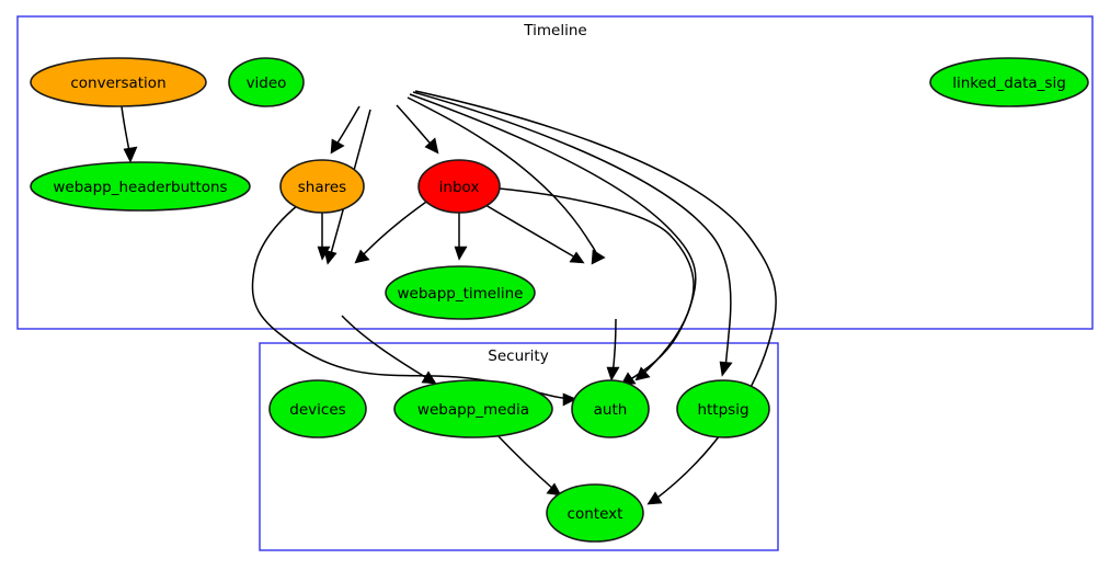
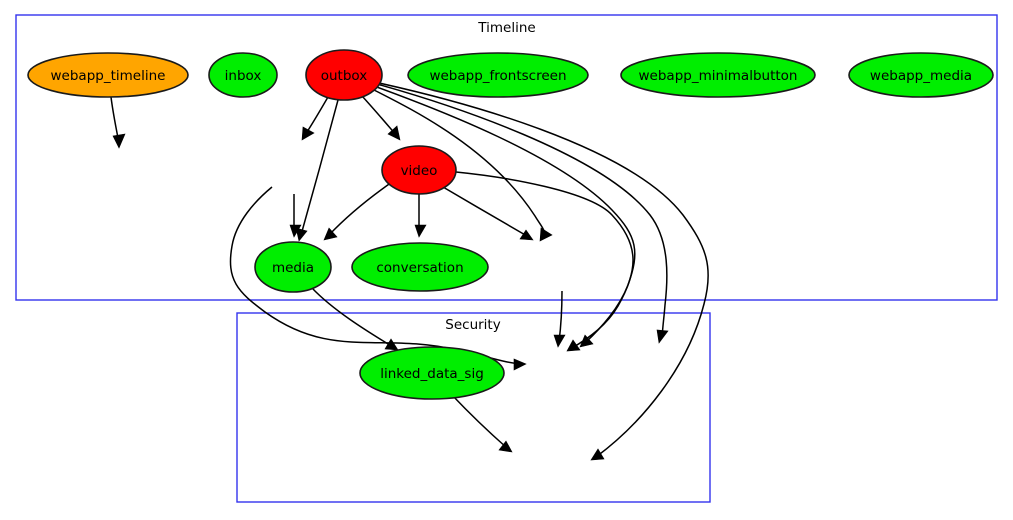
  Timeline
  Security
- conversation
+ webapp_timeline
- video
+ inbox
+ outbox
+ webapp_frontscreen
+ webapp_minimalbutton
- linked_data_sig
+ webapp_media
- webapp_headerbuttons
- shares
- inbox
+ video
+ media
- webapp_timeline
+ conversation
- devices
- webapp_media
+ linked_data_sig
- auth
- httpsig
- context
